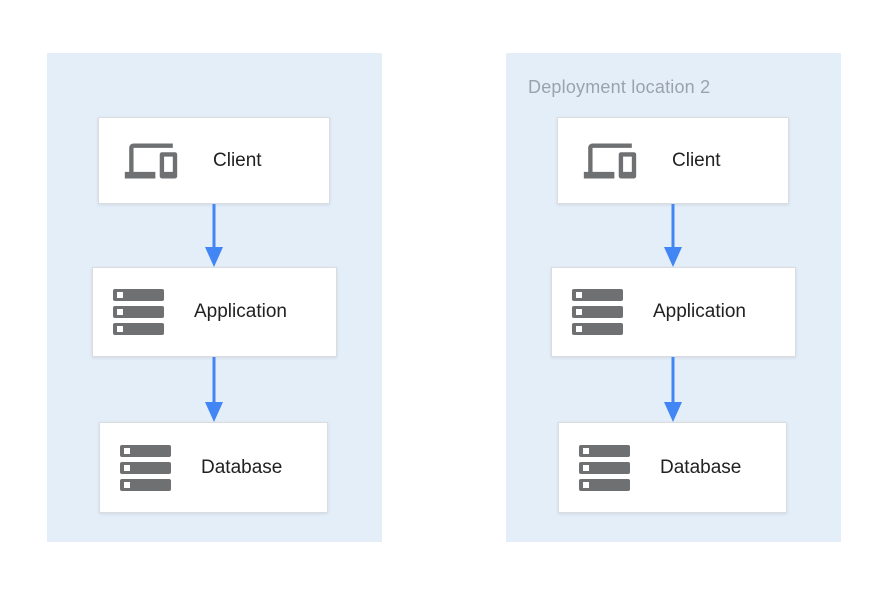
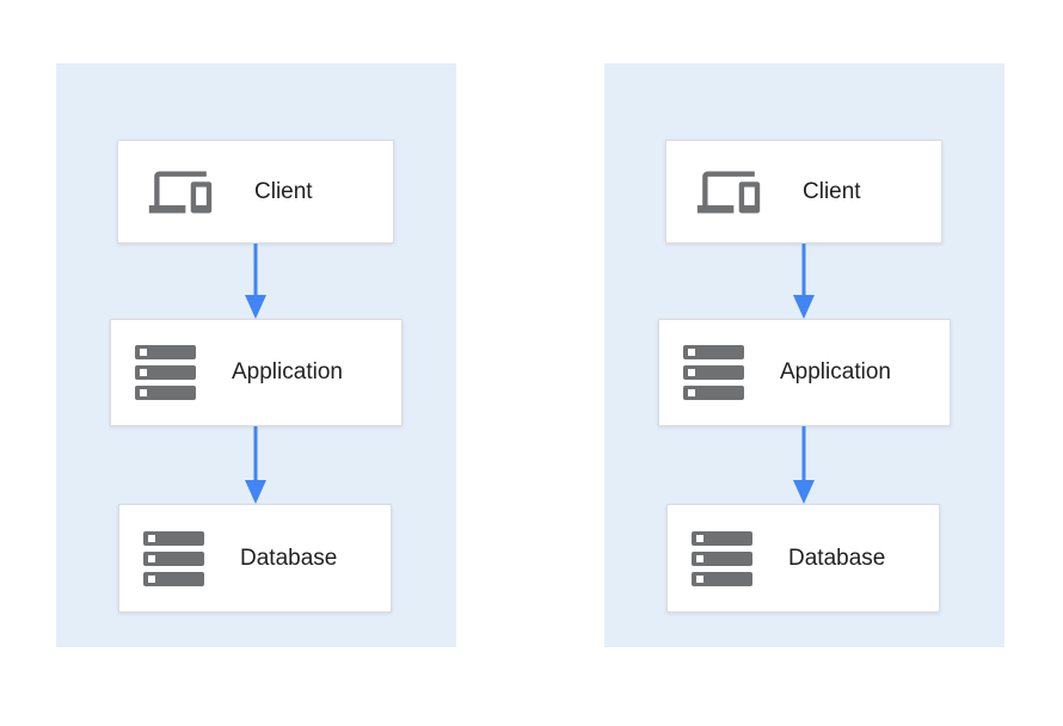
  Client
  Application
  Database
- Deployment location 2
  Client
  Application
  Database
